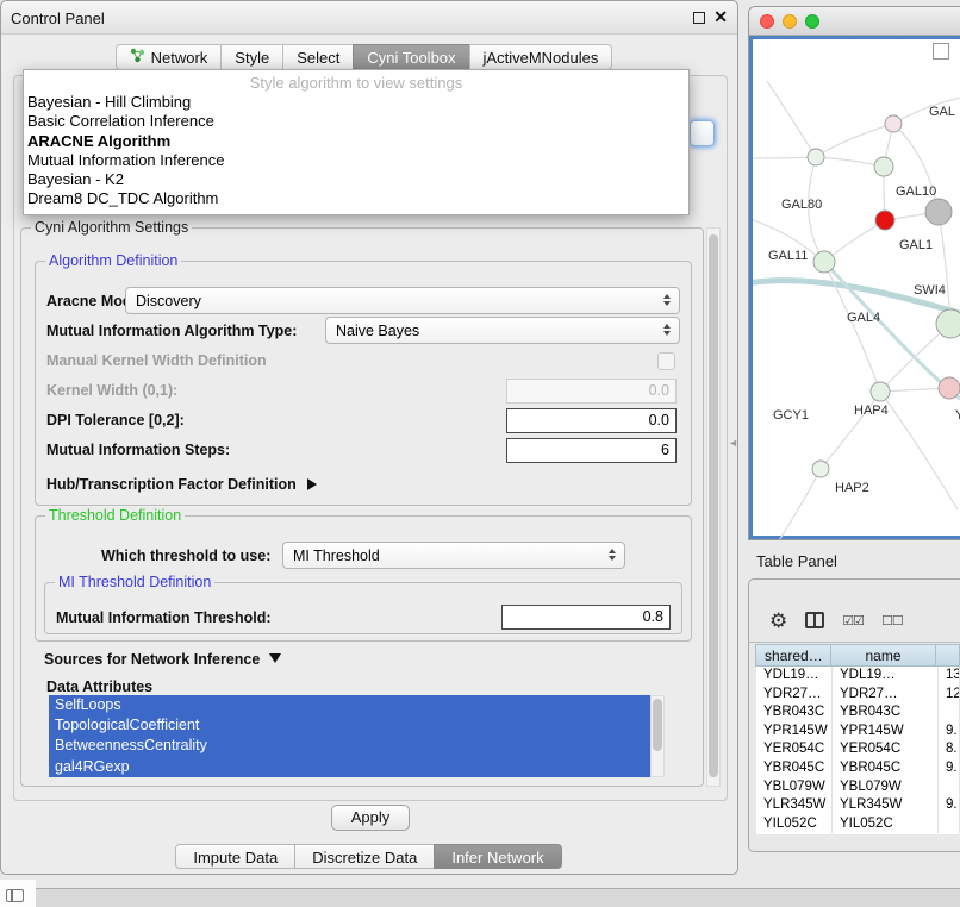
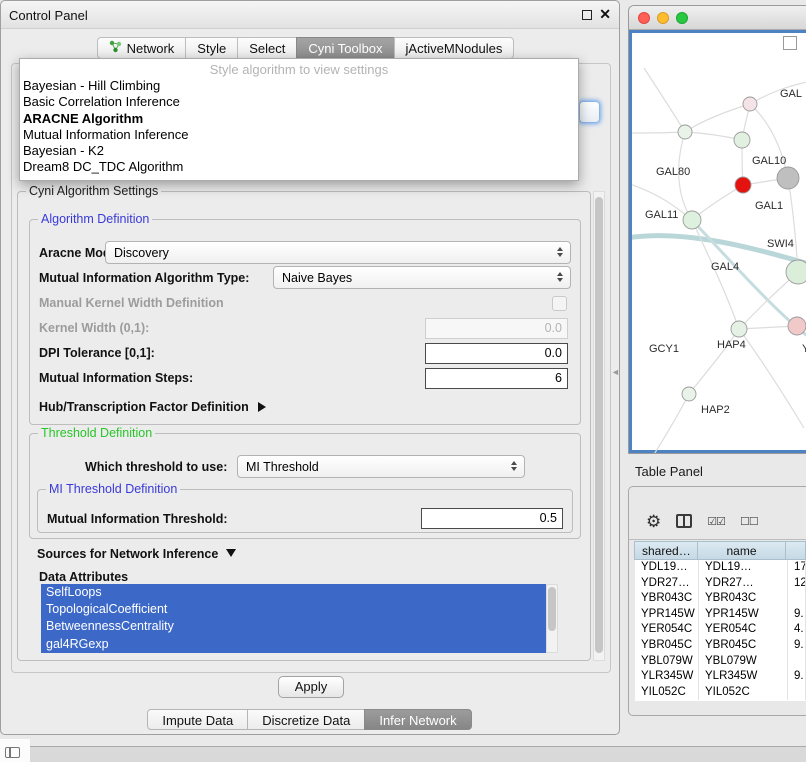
  Control Panel
  ✕
  Network
  Style
  Select
  Cyni Toolbox
  jActiveMNodules
  Style algorithm to view settings
  Bayesian - Hill Climbing
  Basic Correlation Inference
  ARACNE Algorithm
  Mutual Information Inference
  Bayesian - K2
  Dream8 DC_TDC Algorithm
  Cyni Algorithm Settings
  Algorithm Definition
  Threshold Definition
  MI Threshold Definition
  Aracne Mo
  Discovery
  Mutual Information Algorithm Type:
  Naive Bayes
  Manual Kernel Width Definition
  Kernel Width (0,1):
  0.0
- DPI Tolerance [0,2]:
+ DPI Tolerance [0,1]:
  0.0
  Mutual Information Steps:
  6
  Hub/Transcription Factor Definition
  Which threshold to use:
  MI Threshold
  Mutual Information Threshold:
- 0.8
+ 0.5
  Sources for Network Inference
  Data Attributes
  SelfLoops
  TopologicalCoefficient
  BetweennessCentrality
  gal4RGexp
  Apply
  Impute Data
  Discretize Data
  Infer Network
  ◄
  GAL
  GAL80
  GAL10
  GAL11
  GAL1
  SWI4
  GAL4
  GCY1
  HAP4
  HAP2
  Table Panel
  ⚙
  ☑☑
  ☐☐
  shared…
  name
  YDL19…
  YDL19…
- 13
+ 17
  YDR27…
  YDR27…
  12
  YBR043C
  YBR043C
  YPR145W
  YPR145W
  9.
  YER054C
  YER054C
- 8.
+ 4.
  YBR045C
  YBR045C
  9.
  YBL079W
  YBL079W
  YLR345W
  YLR345W
  9.
  YIL052C
  YIL052C
